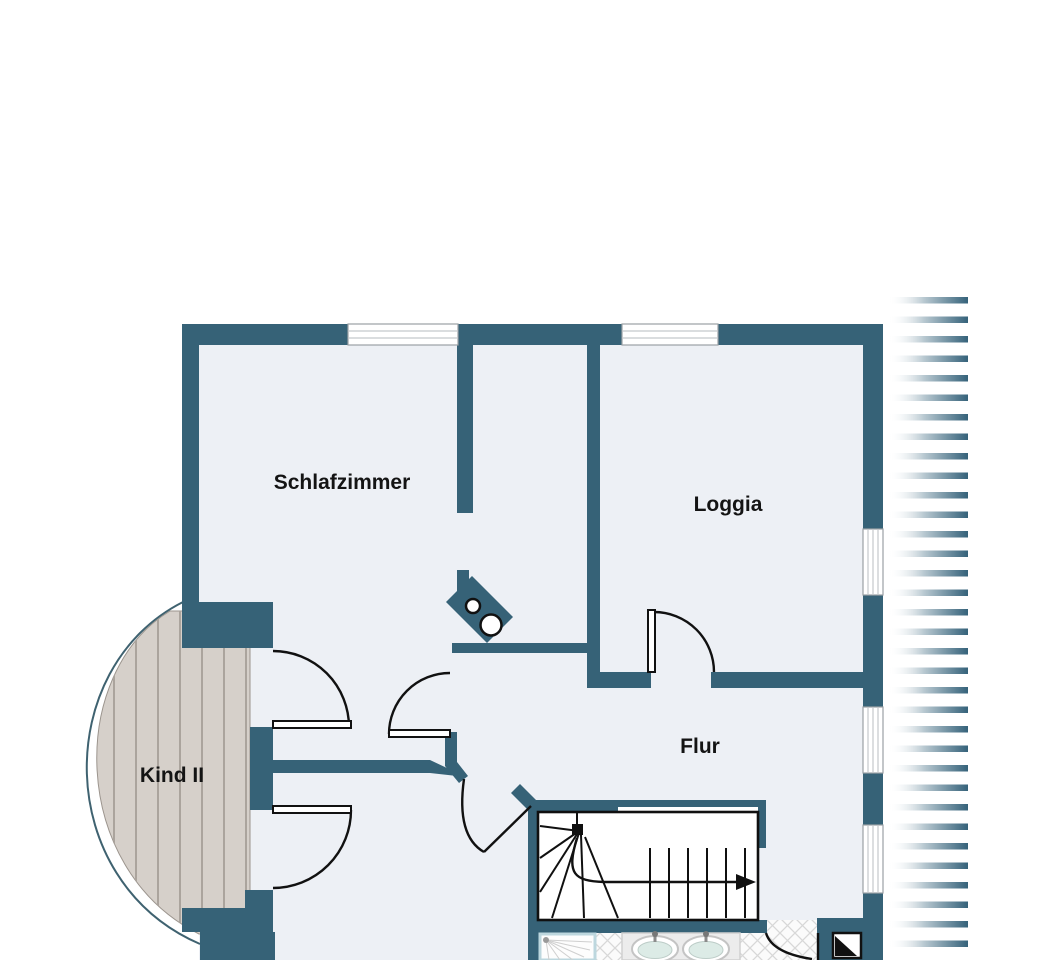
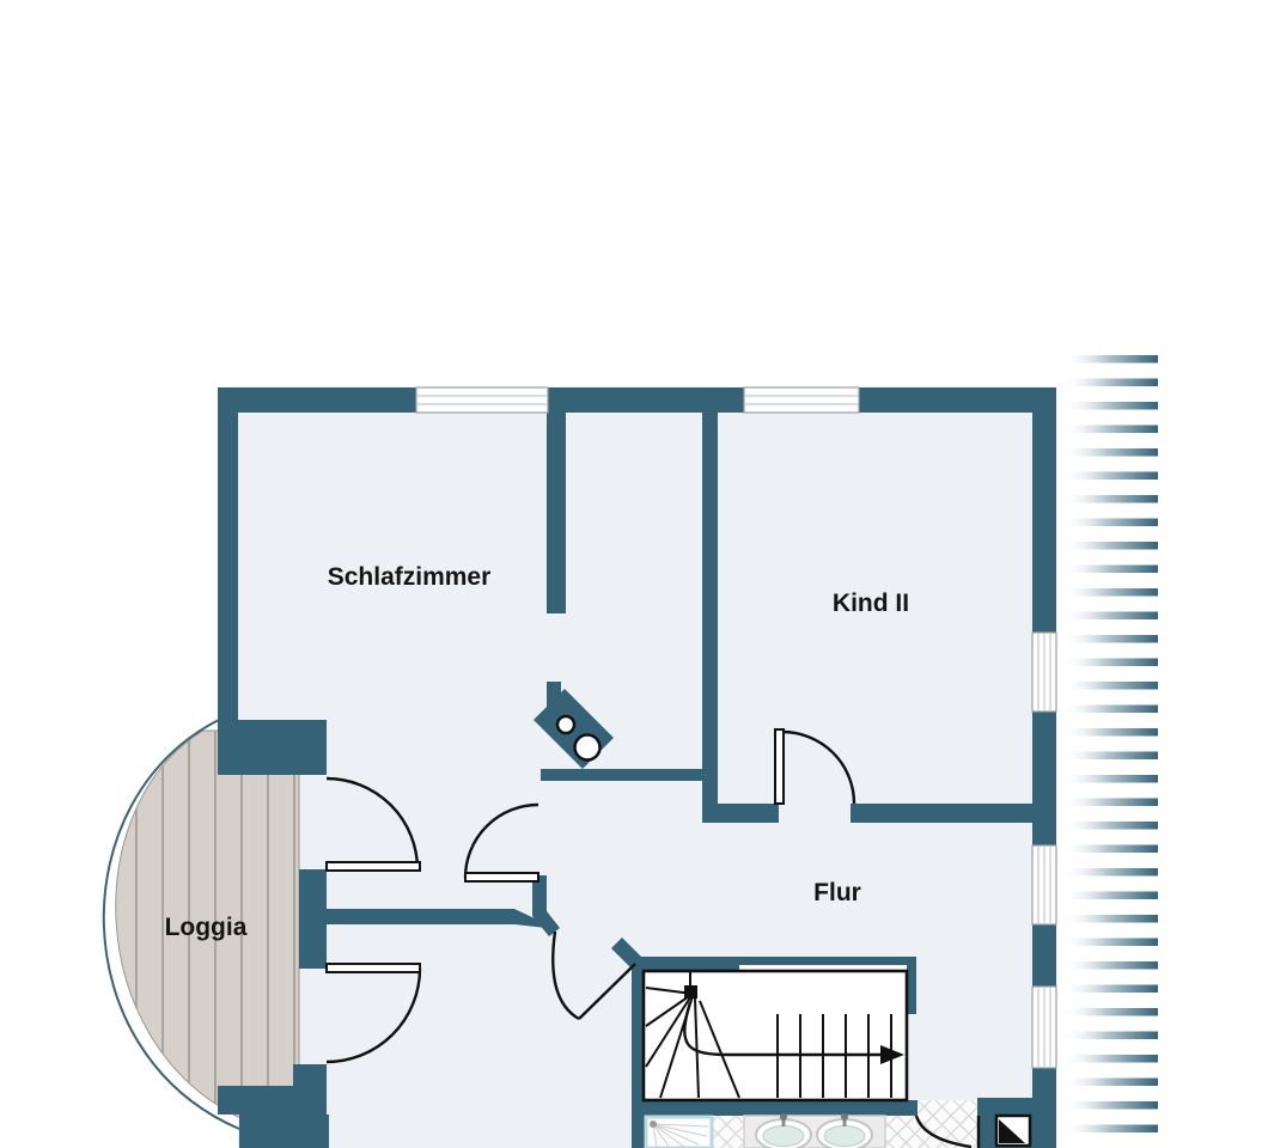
  Schlafzimmer
- Loggia
+ Kind II
  Flur
- Kind II
+ Loggia
